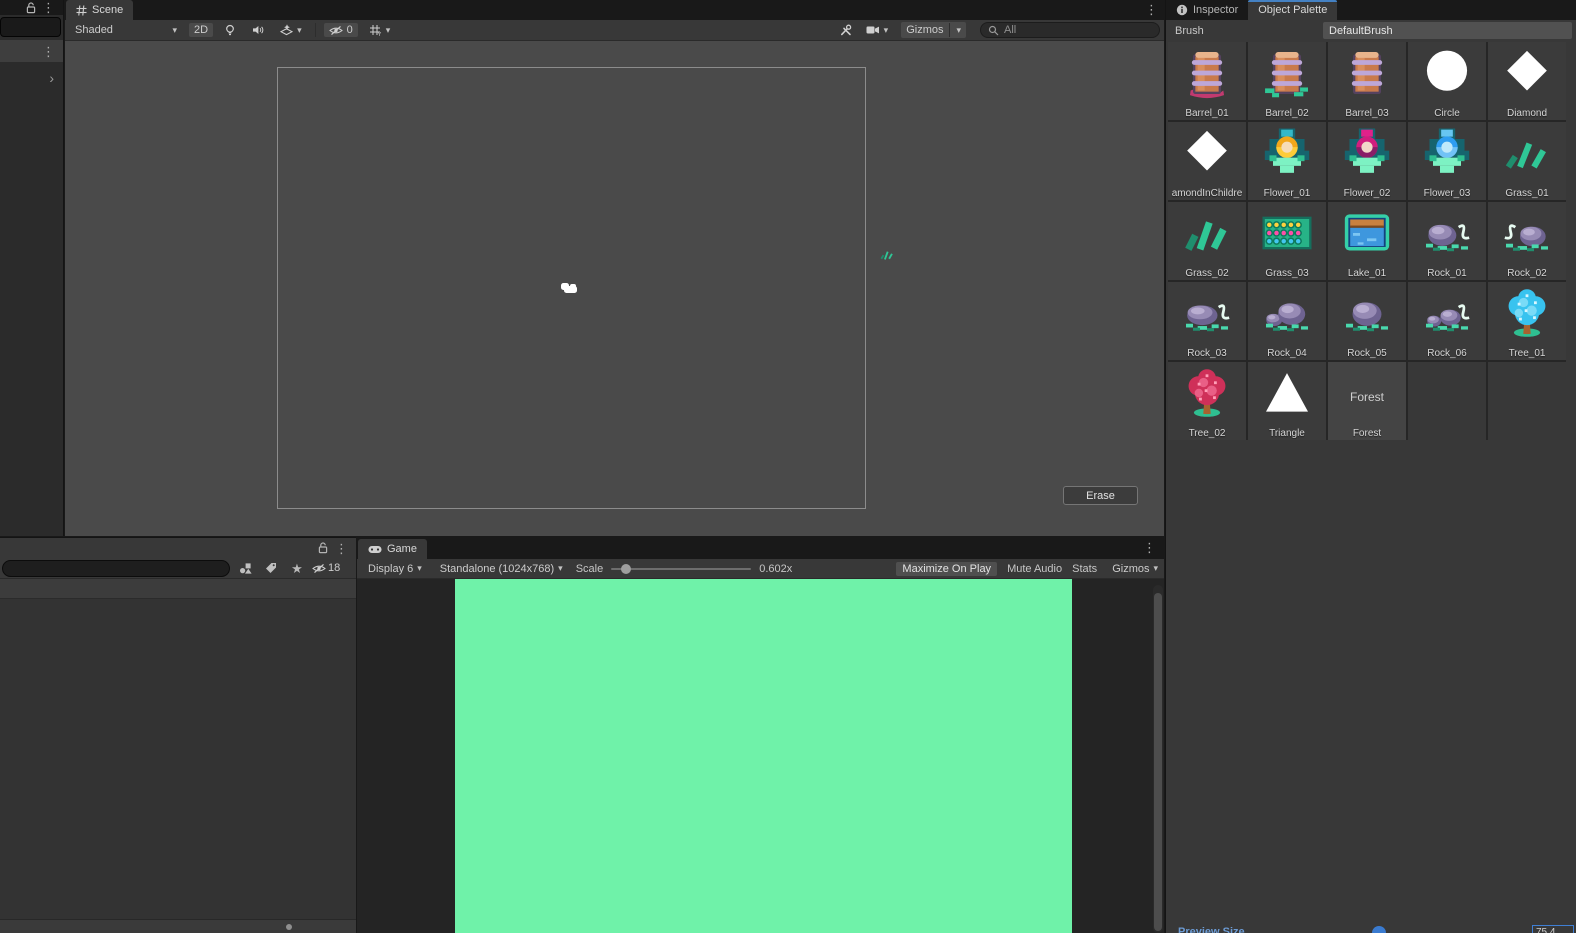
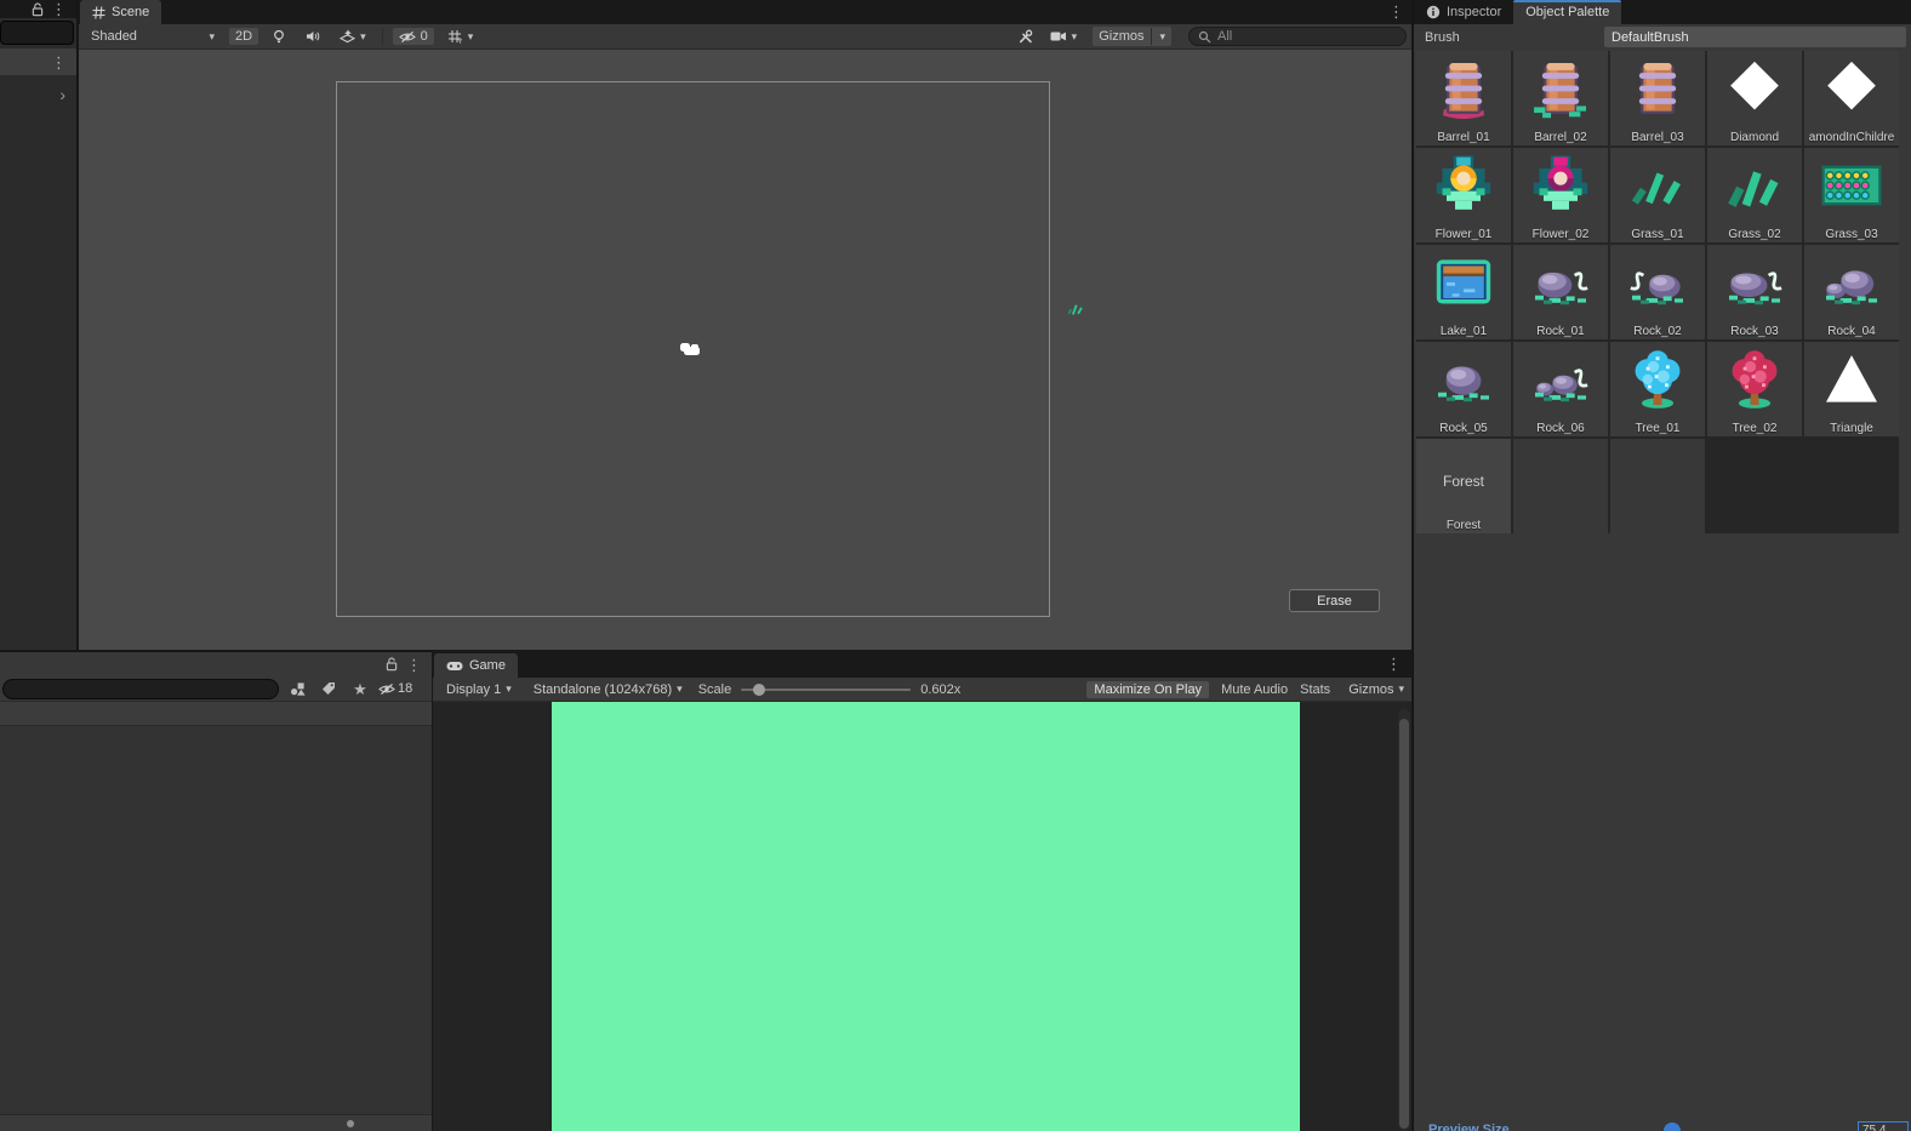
  ⋮
  ⋮
  ›
  Scene
  ⋮
  Shaded
  ▾
  2D
  ▾
  0
  ▾
  ▾
  Gizmos
  ▾
  All
  Erase
  Inspector
  Object Palette
  Brush
  DefaultBrush
  Barrel_01
  Barrel_02
  Barrel_03
- Circle
  Diamond
  amondInChildre
  Flower_01
  Flower_02
- Flower_03
  Grass_01
  Grass_02
  Grass_03
  Lake_01
  Rock_01
  Rock_02
  Rock_03
  Rock_04
  Rock_05
  Rock_06
  Tree_01
  Tree_02
  Triangle
  Forest
  Forest
  Preview Size
  ⋮
  ★
  18
  Game
  ⋮
- Display 6
+ Display 1
  ▾
  Standalone (1024x768)
  ▾
  Scale
  0.602x
  Maximize On Play
  Mute Audio
  Stats
  Gizmos
  ▾
